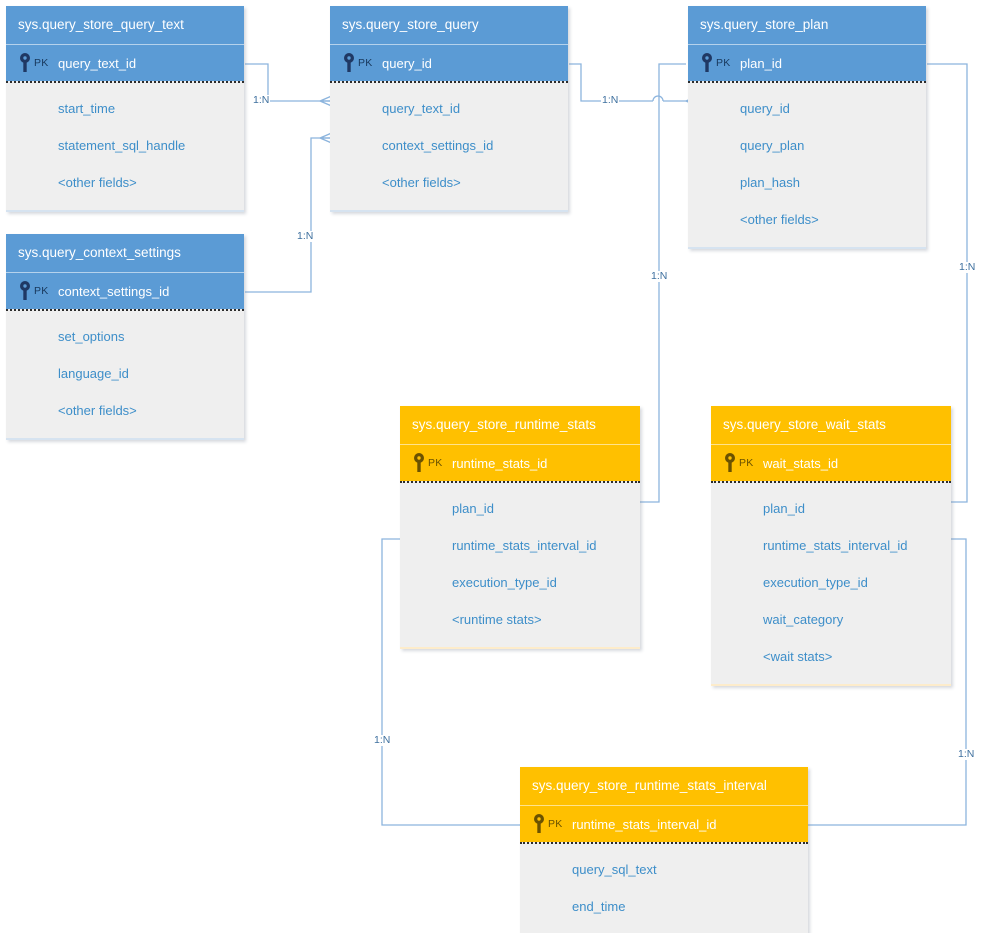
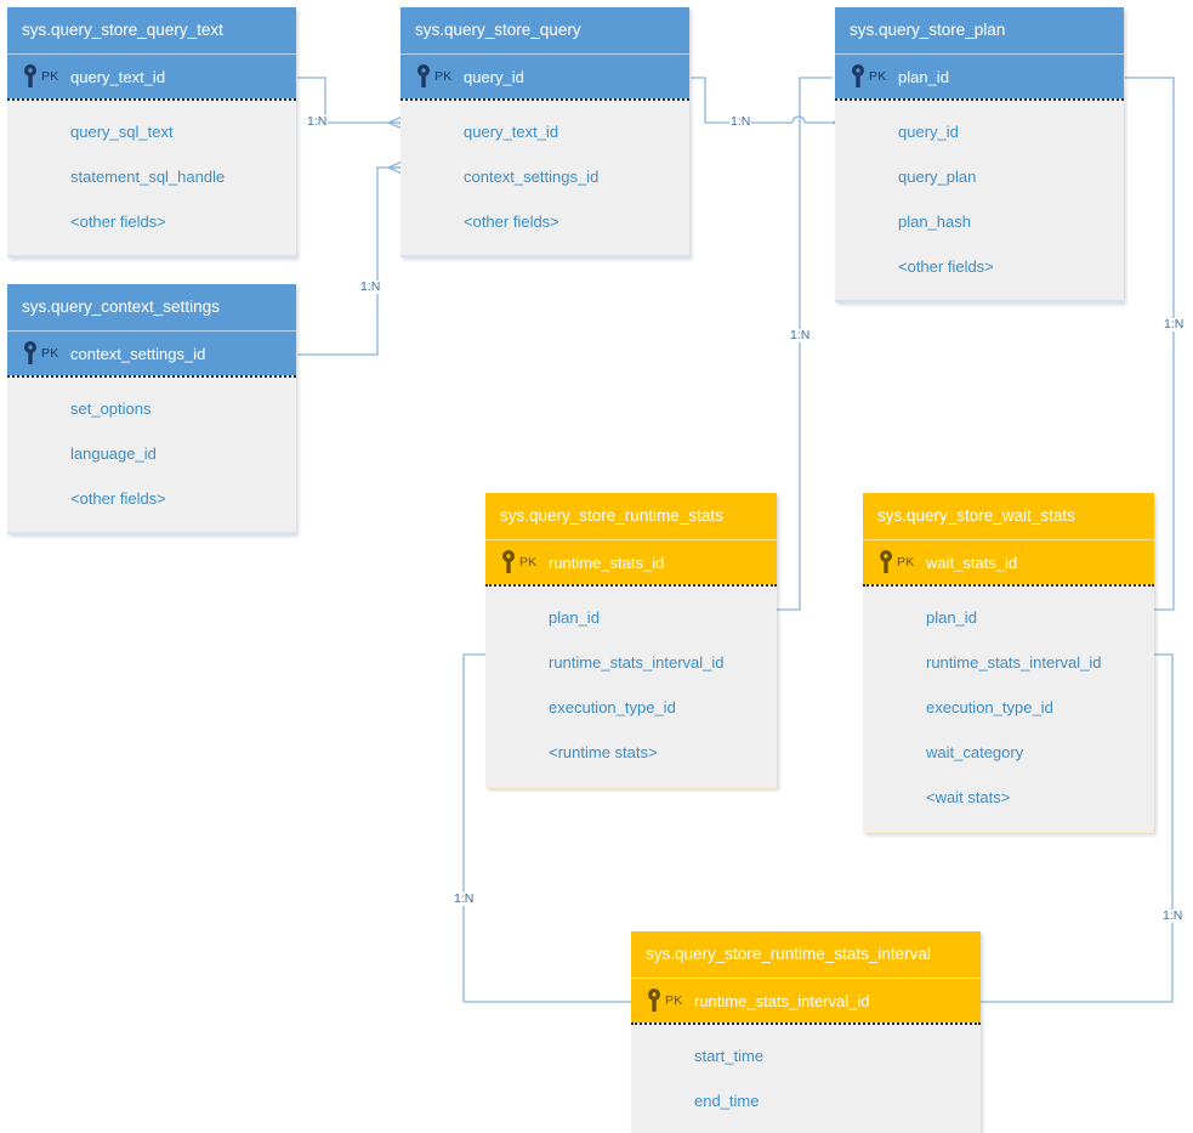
  1:N
  1:N
  1:N
  1:N
  1:N
  1:N
  1:N
  sys.query_store_query_text
  PK
  query_text_id
- start_time
+ query_sql_text
  statement_sql_handle
  <other fields>
  sys.query_store_query
  PK
  query_id
  query_text_id
  context_settings_id
  <other fields>
  sys.query_store_plan
  PK
  plan_id
  query_id
  query_plan
  plan_hash
  <other fields>
  sys.query_context_settings
  PK
  context_settings_id
  set_options
  language_id
  <other fields>
  sys.query_store_runtime_stats
  PK
  runtime_stats_id
  plan_id
  runtime_stats_interval_id
  execution_type_id
  <runtime stats>
  sys.query_store_wait_stats
  PK
  wait_stats_id
  plan_id
  runtime_stats_interval_id
  execution_type_id
  wait_category
  <wait stats>
  sys.query_store_runtime_stats_interval
  PK
  runtime_stats_interval_id
- query_sql_text
+ start_time
  end_time
